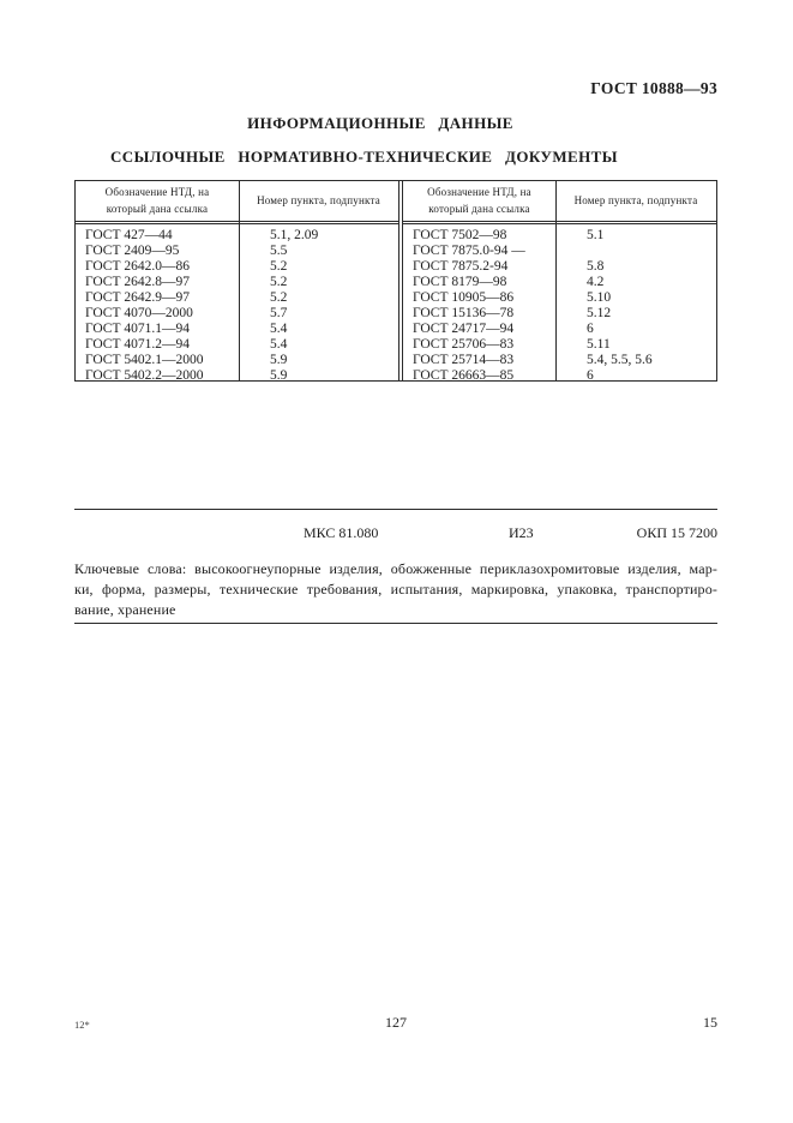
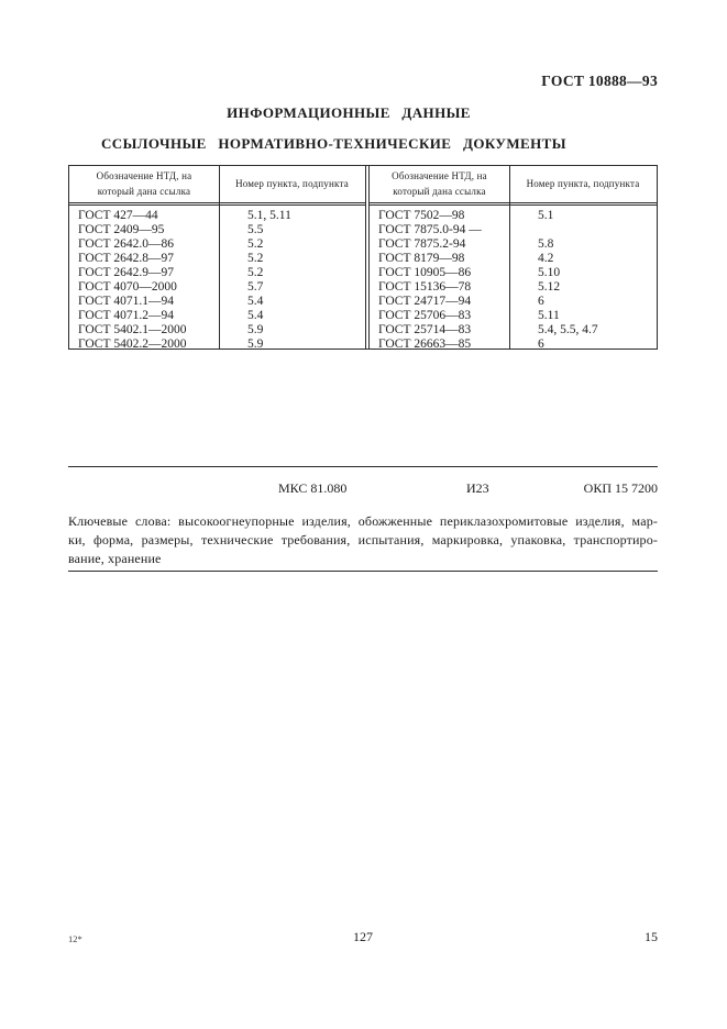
  ГОСТ 10888—93
  ИНФОРМАЦИОННЫЕ ДАННЫЕ
  ССЫЛОЧНЫЕ НОРМАТИВНО-ТЕХНИЧЕСКИЕ ДОКУМЕНТЫ
  Обозначение НТД, на который дана ссылка
  Номер пункта, подпункта
  ГОСТ 427—44
- 5.1, 2.09
+ 5.1, 5.11
  ГОСТ 2409—95
  5.5
  ГОСТ 2642.0—86
  5.2
  ГОСТ 2642.8—97
  5.2
  ГОСТ 2642.9—97
  5.2
  ГОСТ 4070—2000
  5.7
  ГОСТ 4071.1—94
  5.4
  ГОСТ 4071.2—94
  5.4
  ГОСТ 5402.1—2000
  5.9
  ГОСТ 5402.2—2000
  5.9
  Обозначение НТД, на который дана ссылка
  Номер пункта, подпункта
  ГОСТ 7502—98
  5.1
  ГОСТ 7875.0-94 —
  ГОСТ 7875.2-94
  5.8
  ГОСТ 8179—98
  4.2
  ГОСТ 10905—86
  5.10
  ГОСТ 15136—78
  5.12
  ГОСТ 24717—94
  6
  ГОСТ 25706—83
  5.11
  ГОСТ 25714—83
- 5.4, 5.5, 5.6
+ 5.4, 5.5, 4.7
  ГОСТ 26663—85
  6
  МКС 81.080
  И23
  ОКП 15 7200
  Ключевые слова: высокоогнеупорные изделия, обожженные периклазохромитовые изделия, мар-
  ки, форма, размеры, технические требования, испытания, маркировка, упаковка, транспортиро-
  вание, хранение
  12*
  127
  15
